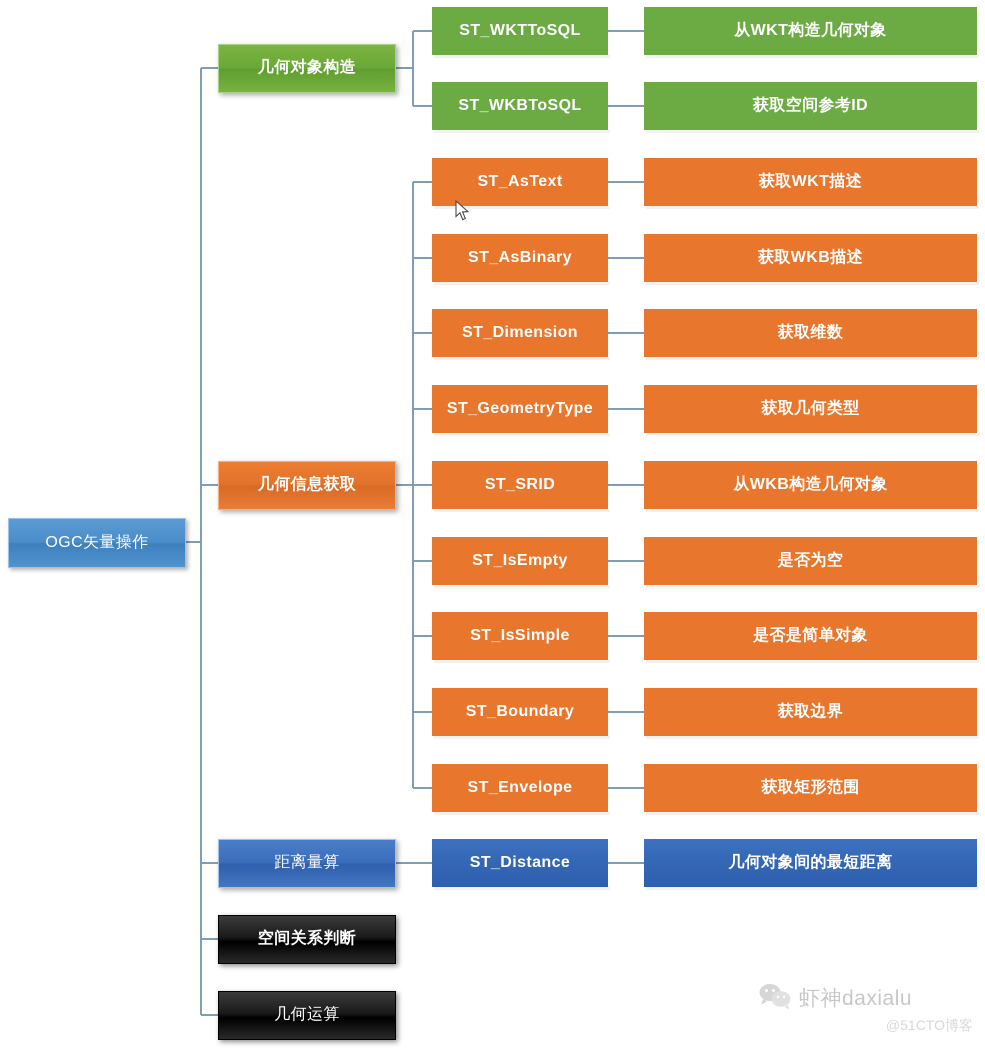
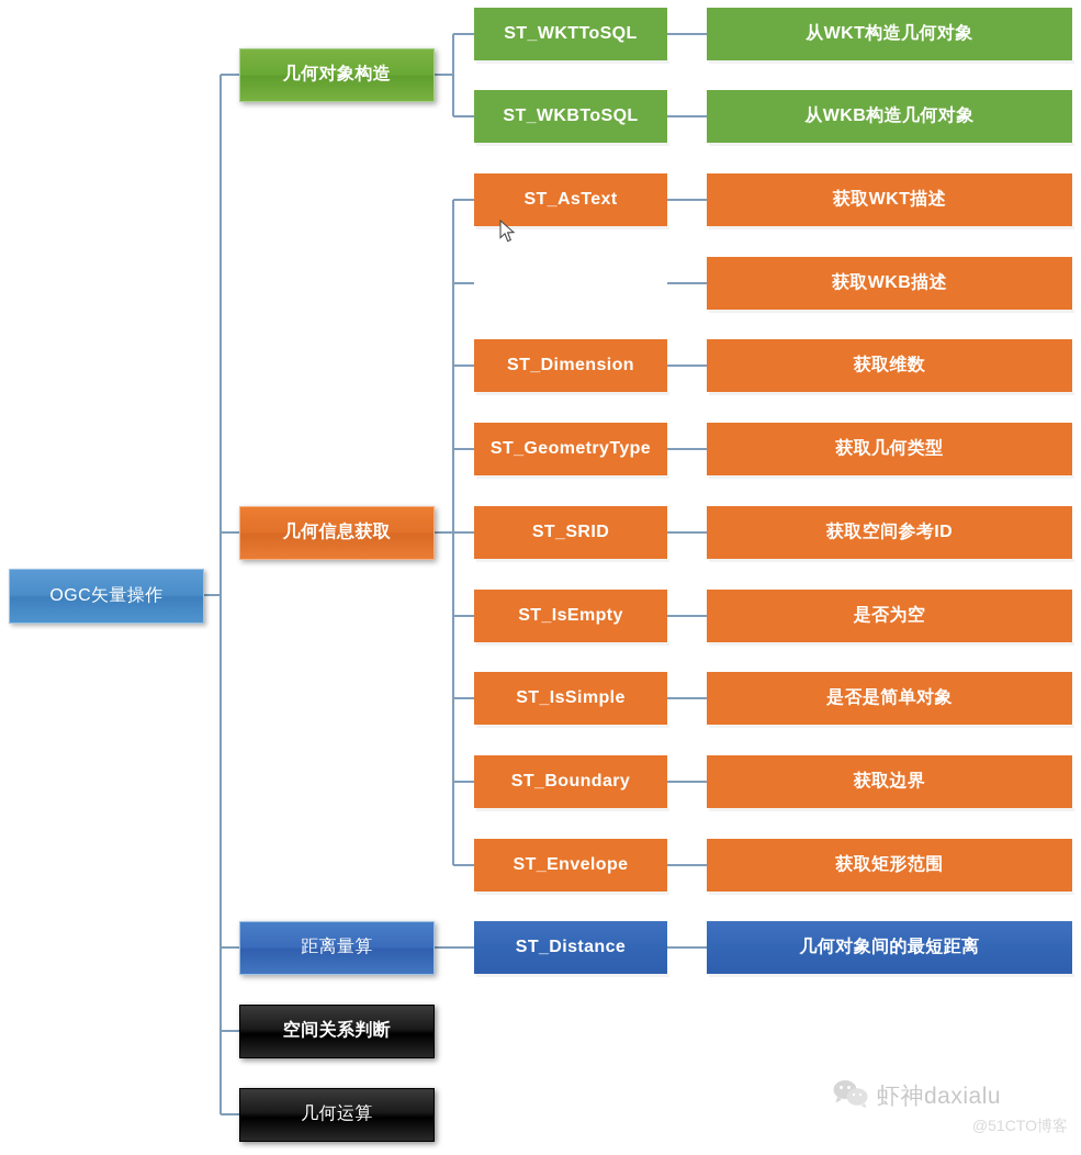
  OGC矢量操作
  几何对象构造
  几何信息获取
  距离量算
  空间关系判断
  几何运算
  ST_WKTToSQL
  从WKT构造几何对象
  ST_WKBToSQL
- 获取空间参考ID
+ 从WKB构造几何对象
  ST_AsText
  获取WKT描述
- ST_AsBinary
  获取WKB描述
  ST_Dimension
  获取维数
  ST_GeometryType
  获取几何类型
  ST_SRID
- 从WKB构造几何对象
+ 获取空间参考ID
  ST_IsEmpty
  是否为空
  ST_IsSimple
  是否是简单对象
  ST_Boundary
  获取边界
  ST_Envelope
  获取矩形范围
  ST_Distance
  几何对象间的最短距离
  虾神daxialu
  @51CTO博客
